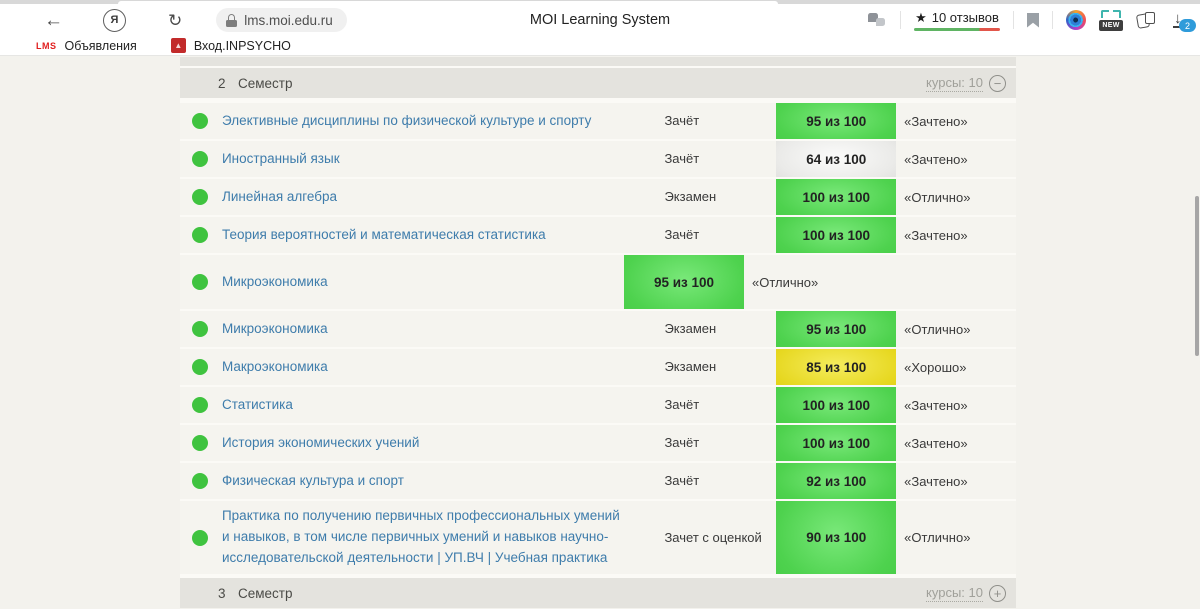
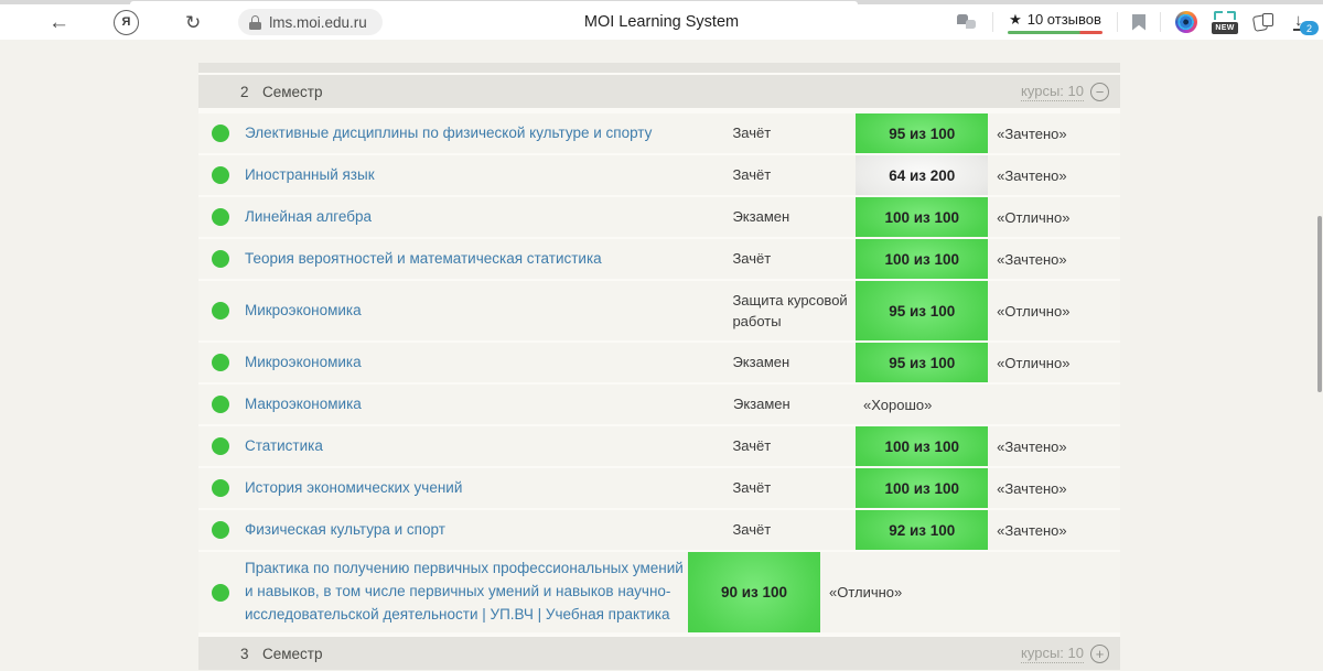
  ←
  Я
  ↻
  lms.moi.edu.ru
  MOI Learning System
  ★
  10 отзывов
  ↓
  2
- LMS
- Объявления
- ▲
- Вход.INPSYCHO
  2
  Семестр
  курсы: 10
  −
  Элективные дисциплины по физической культуре и спорту
  Зачёт
  95 из 100
  «Зачтено»
  Иностранный язык
  Зачёт
- 64 из 100
+ 64 из 200
  «Зачтено»
  Линейная алгебра
  Экзамен
  100 из 100
  «Отлично»
  Теория вероятностей и математическая статистика
  Зачёт
  100 из 100
  «Зачтено»
  Микроэкономика
+ Защита курсовой работы
  95 из 100
  «Отлично»
  Микроэкономика
  Экзамен
  95 из 100
  «Отлично»
  Макроэкономика
  Экзамен
- 85 из 100
  «Хорошо»
  Статистика
  Зачёт
  100 из 100
  «Зачтено»
  История экономических учений
  Зачёт
  100 из 100
  «Зачтено»
  Физическая культура и спорт
  Зачёт
  92 из 100
  «Зачтено»
  Практика по получению первичных профессиональных умений и навыков, в том числе первичных умений и навыков научно-исследовательской деятельности | УП.ВЧ | Учебная практика
- Зачет с оценкой
  90 из 100
  «Отлично»
  3
  Семестр
  курсы: 10
  +
